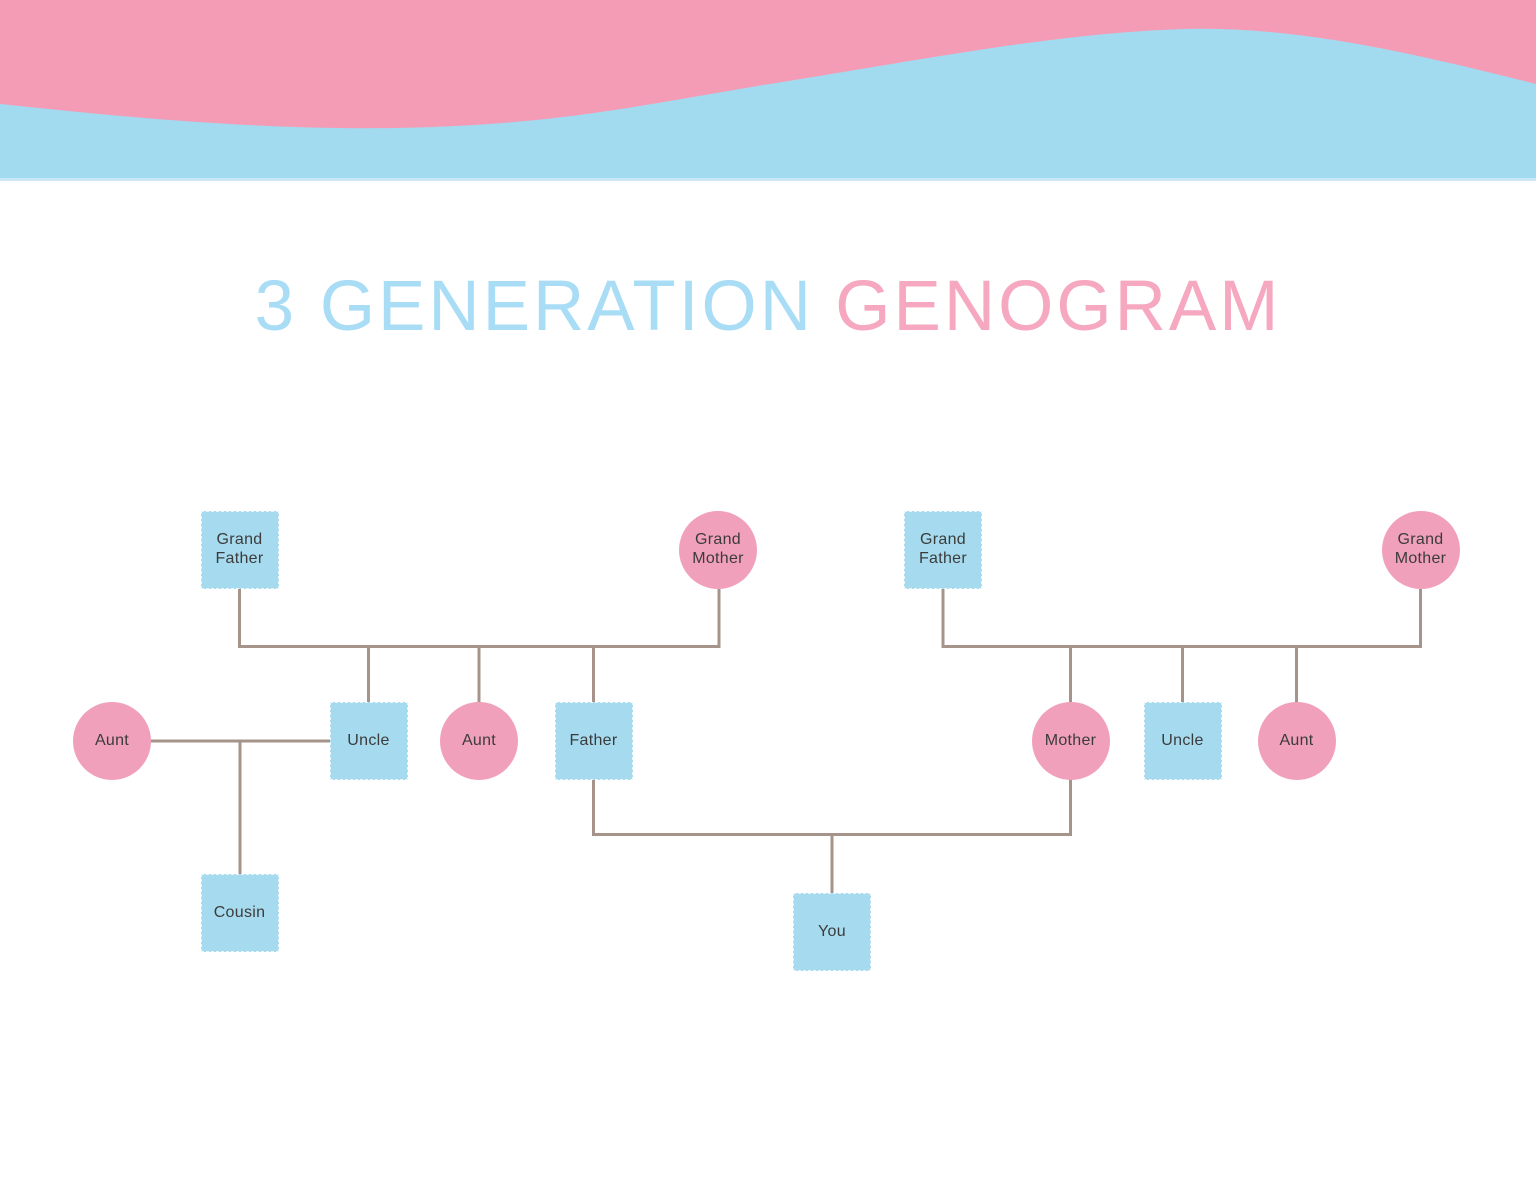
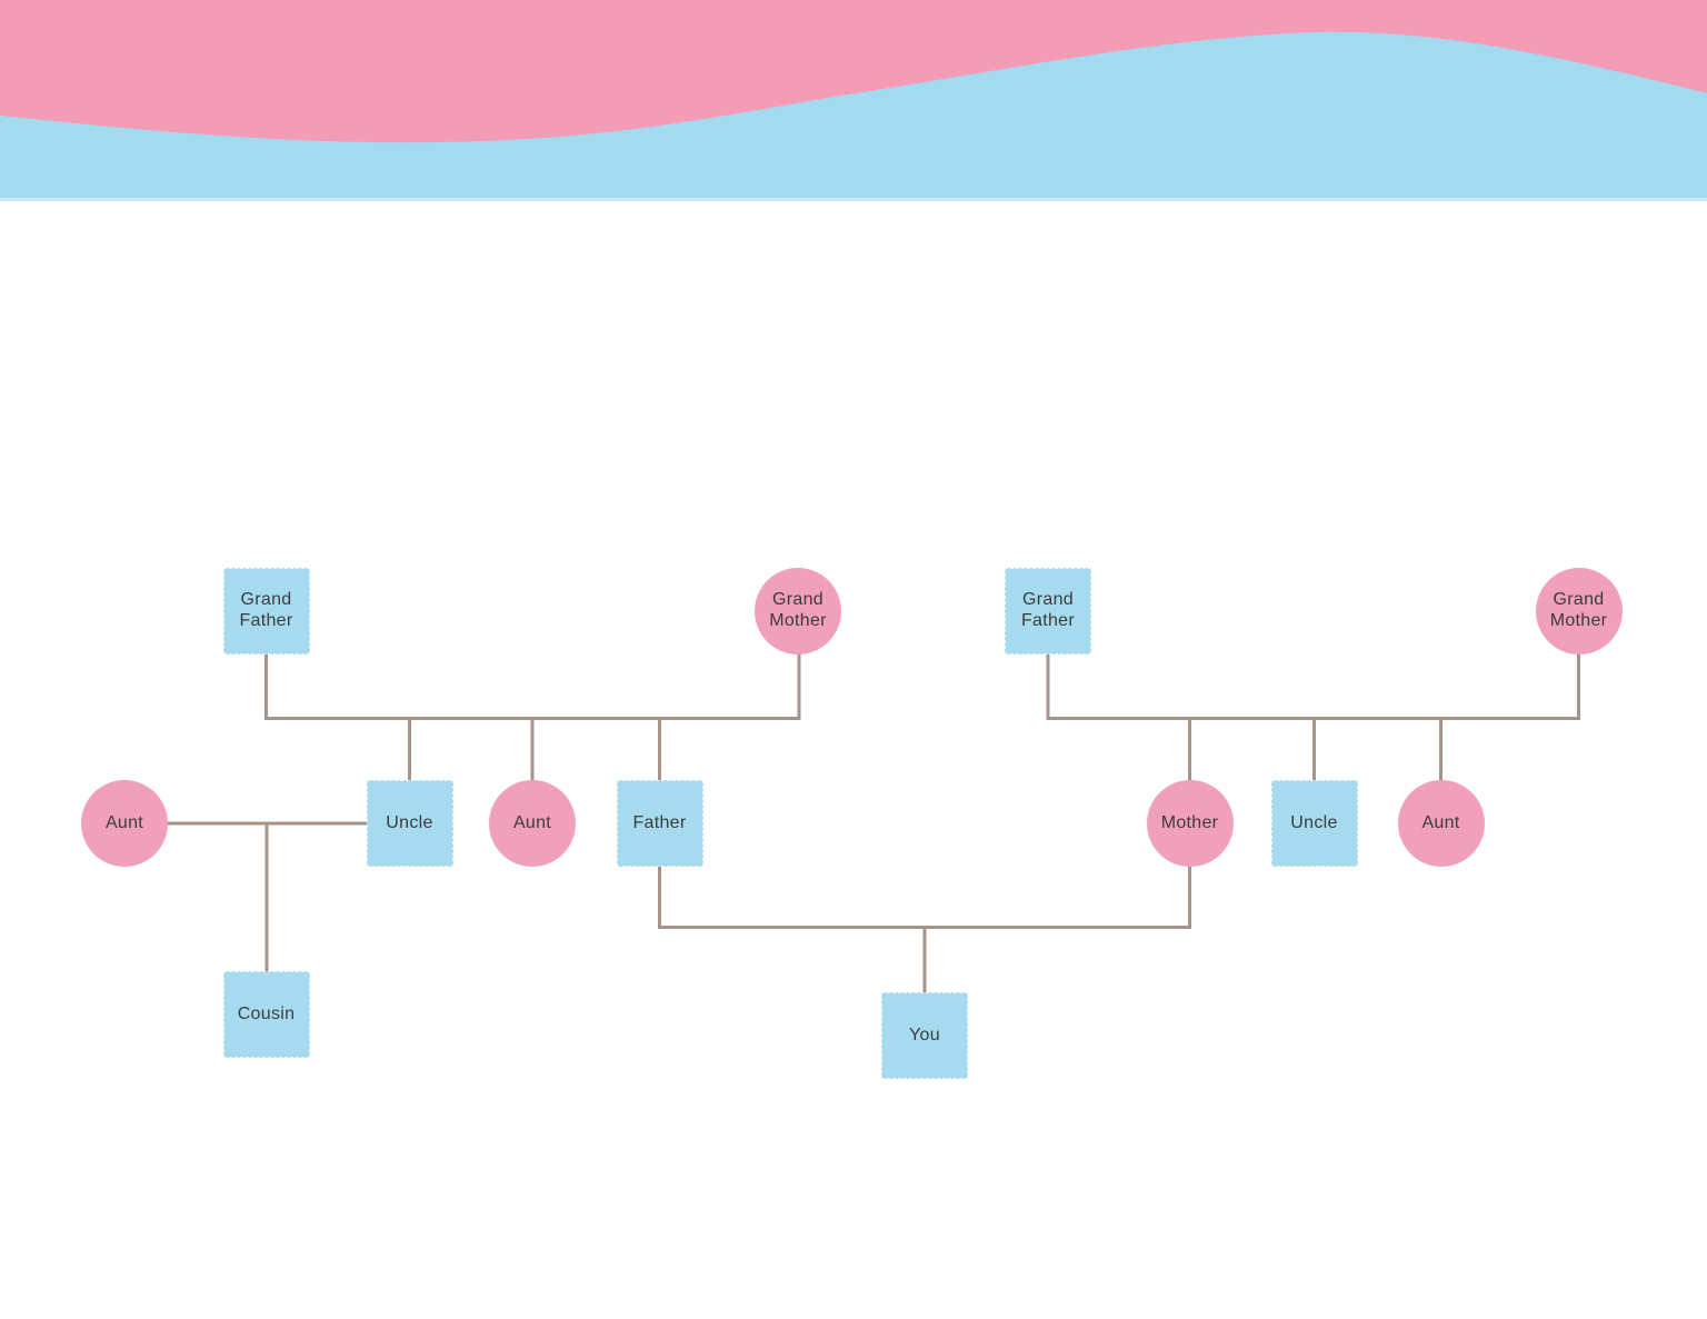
- 3 GENERATION GENOGRAM
  Grand Father
  Grand Mother
  Aunt
  Uncle
  Aunt
  Father
  Cousin
  Grand Father
  Grand Mother
  Mother
  Uncle
  Aunt
  You
